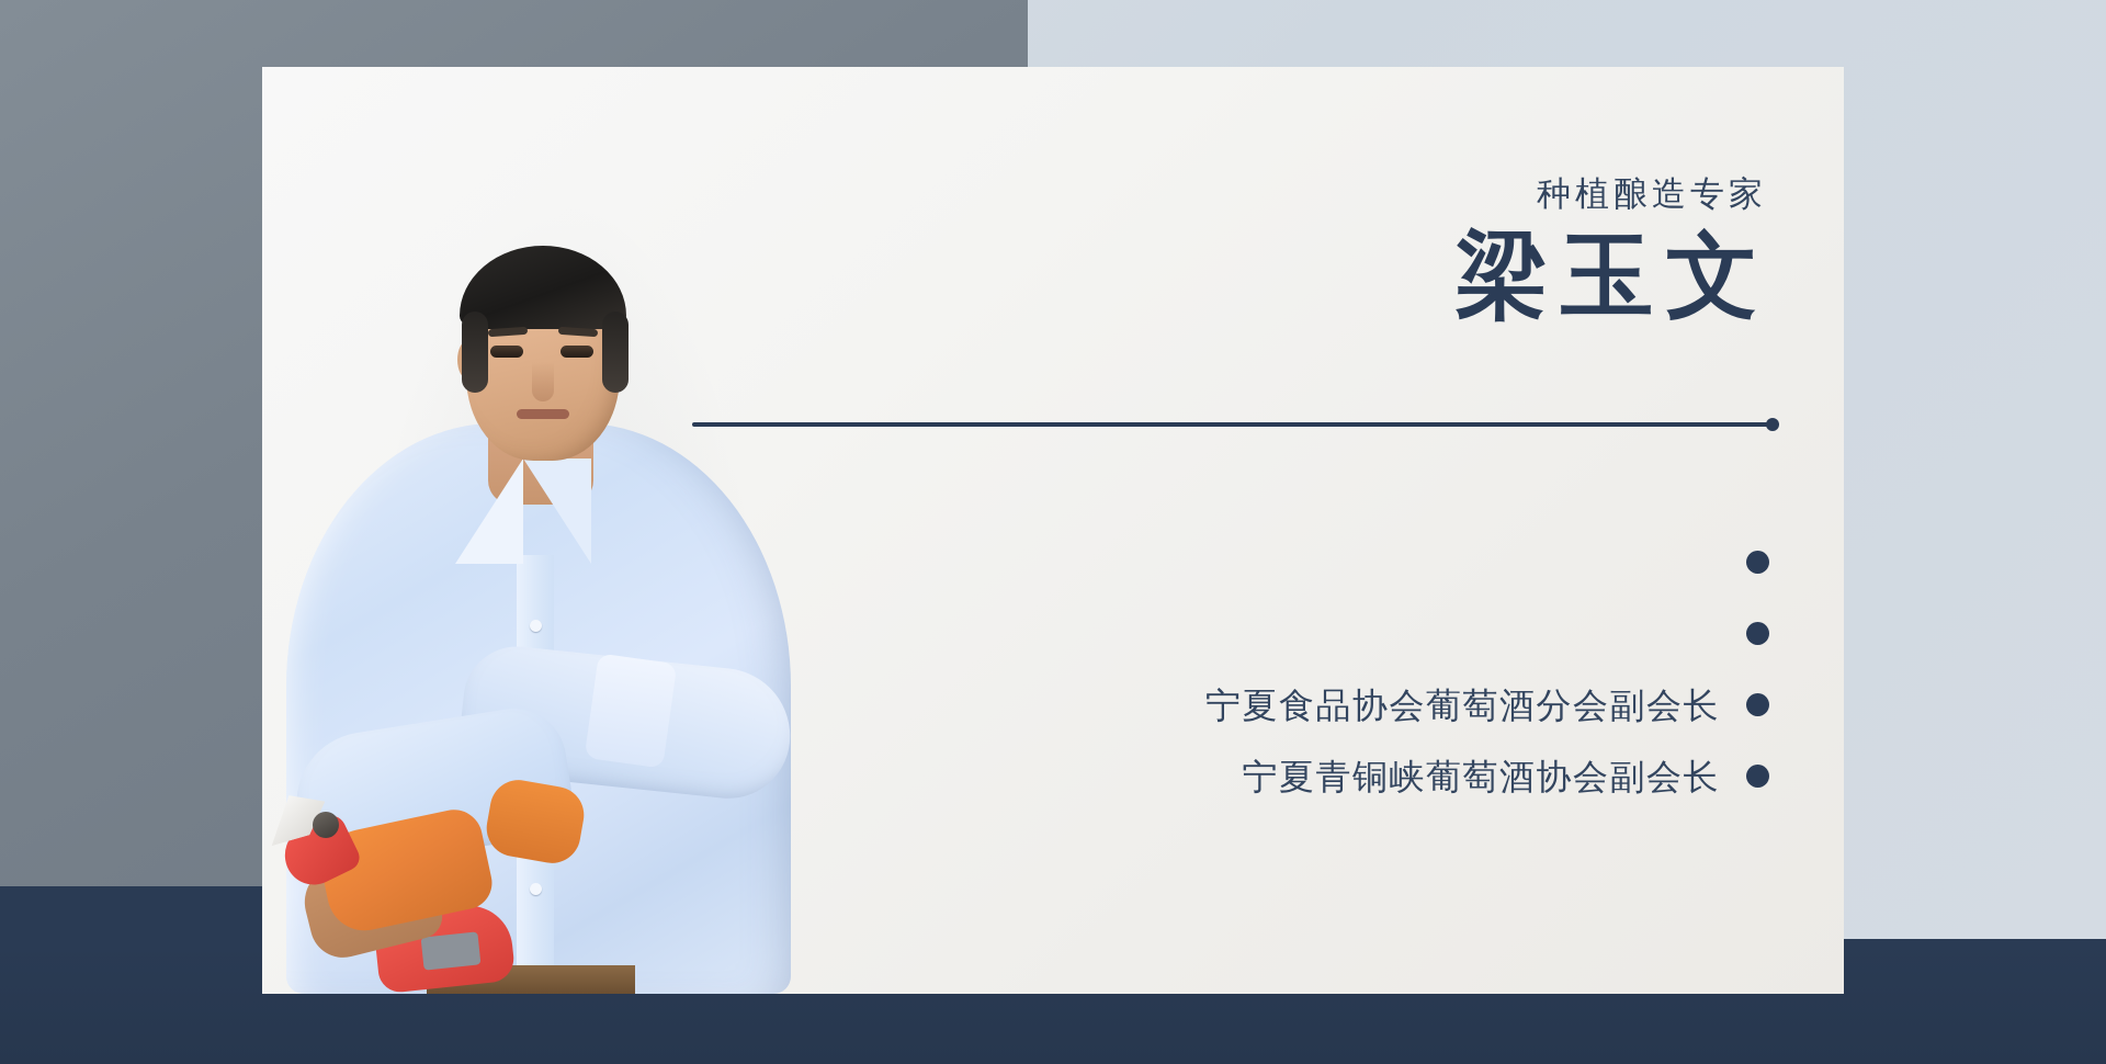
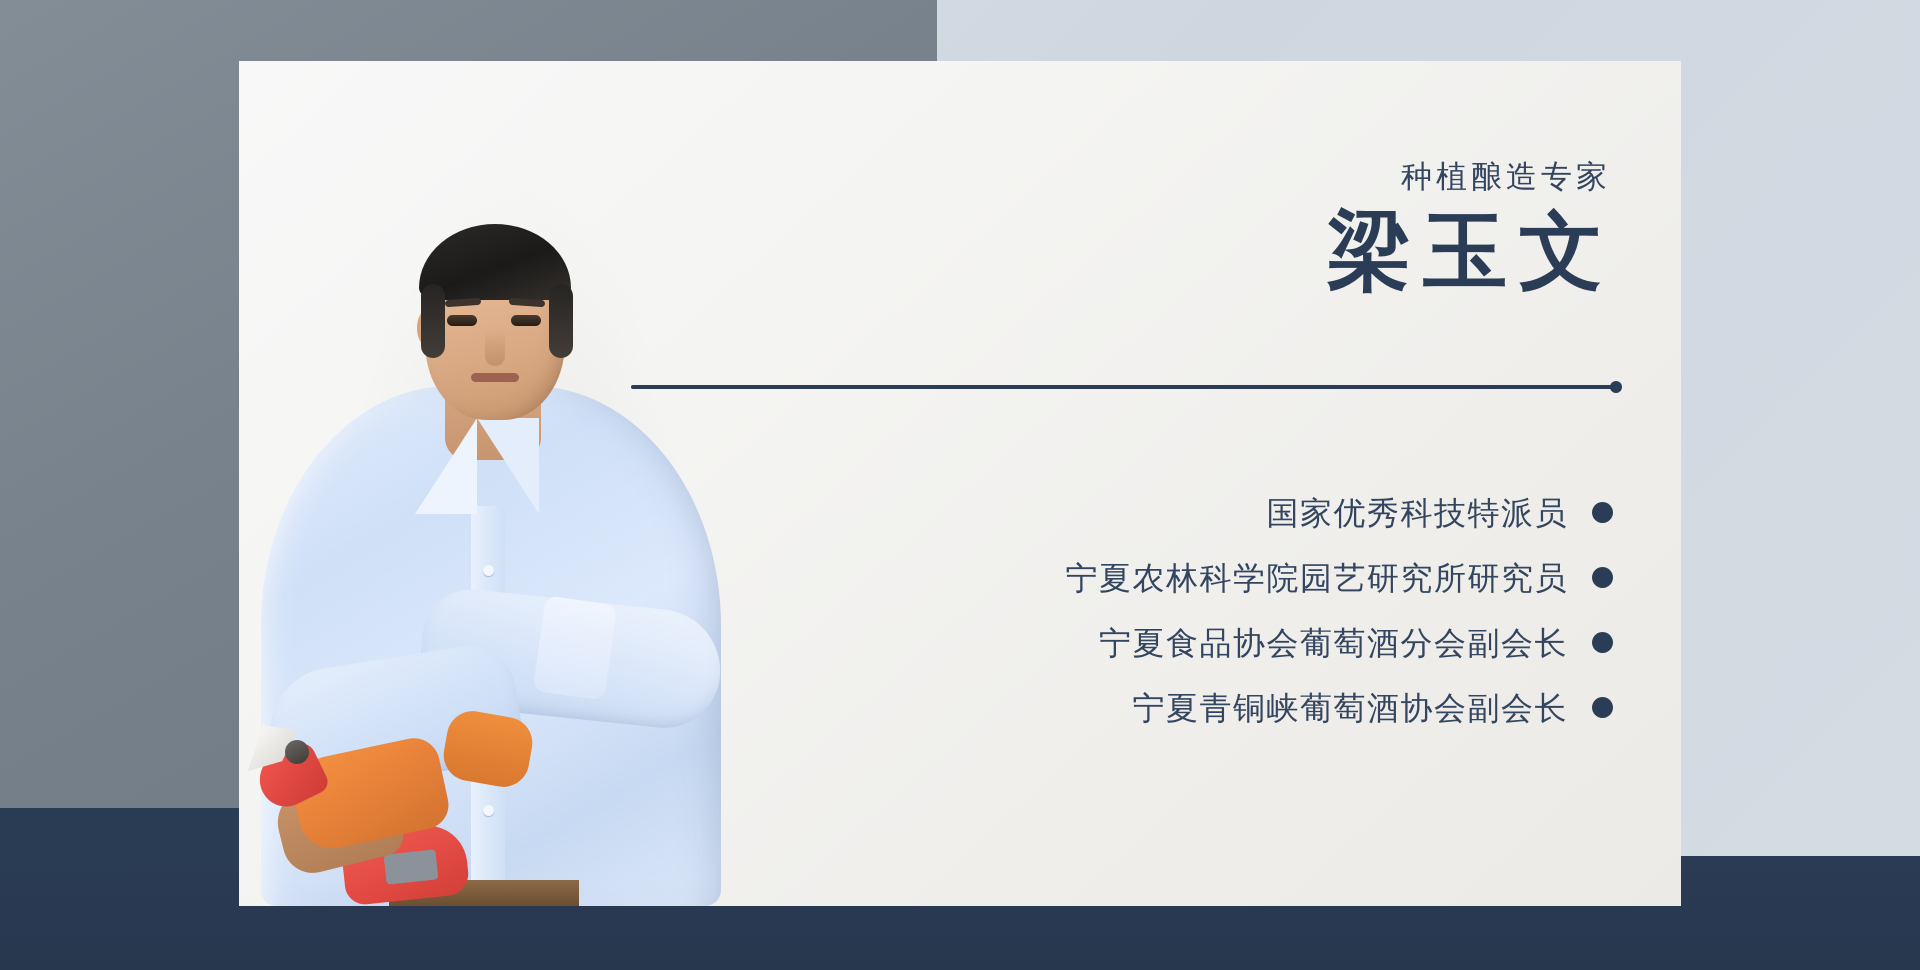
  种植酿造专家
  梁玉文
+ 国家优秀科技特派员
+ 宁夏农林科学院园艺研究所研究员
  宁夏食品协会葡萄酒分会副会长
  宁夏青铜峡葡萄酒协会副会长
